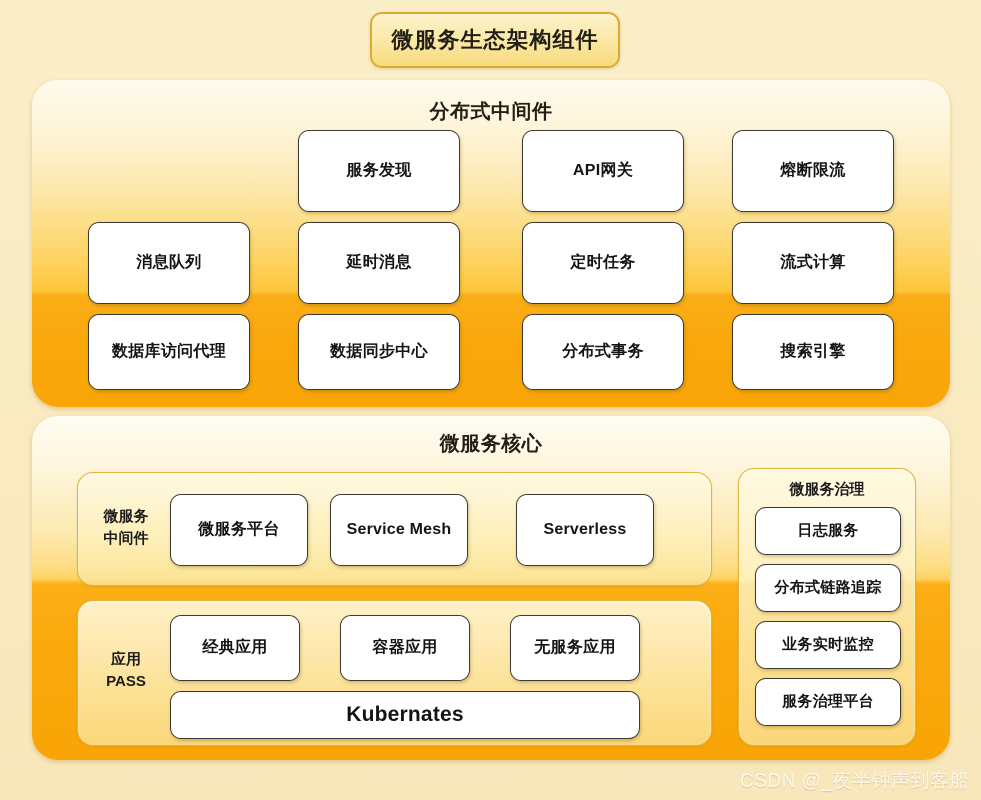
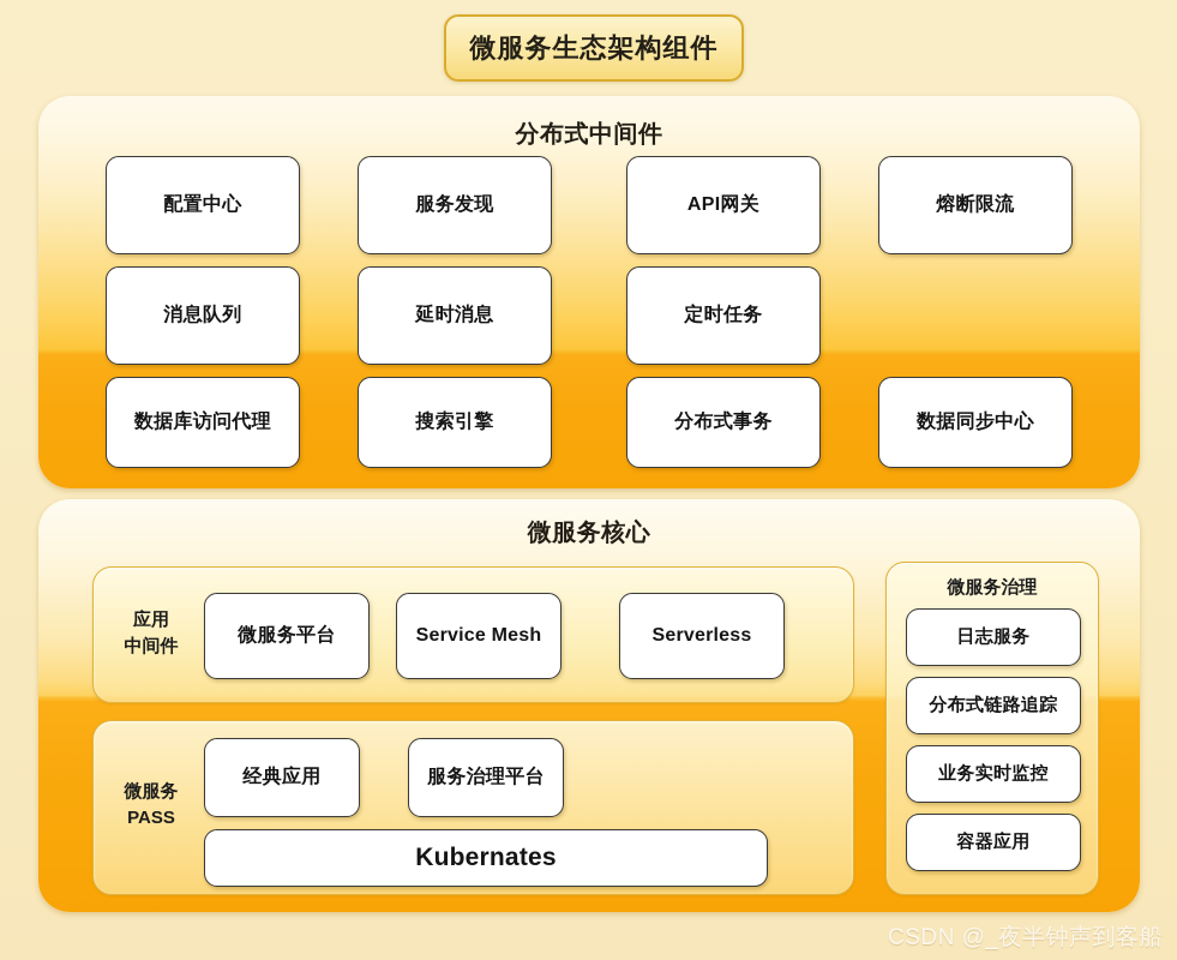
  微服务生态架构组件
  分布式中间件
+ 配置中心
  服务发现
  API网关
  熔断限流
  消息队列
  延时消息
  定时任务
- 流式计算
  数据库访问代理
- 数据同步中心
+ 搜索引擎
  分布式事务
- 搜索引擎
+ 数据同步中心
  微服务核心
- 微服务
+ 应用
  中间件
  微服务平台
  Service Mesh
  Serverless
- 应用
+ 微服务
  PASS
  经典应用
- 容器应用
+ 服务治理平台
- 无服务应用
  Kubernates
  微服务治理
  日志服务
  分布式链路追踪
  业务实时监控
- 服务治理平台
+ 容器应用
  CSDN @_夜半钟声到客船
